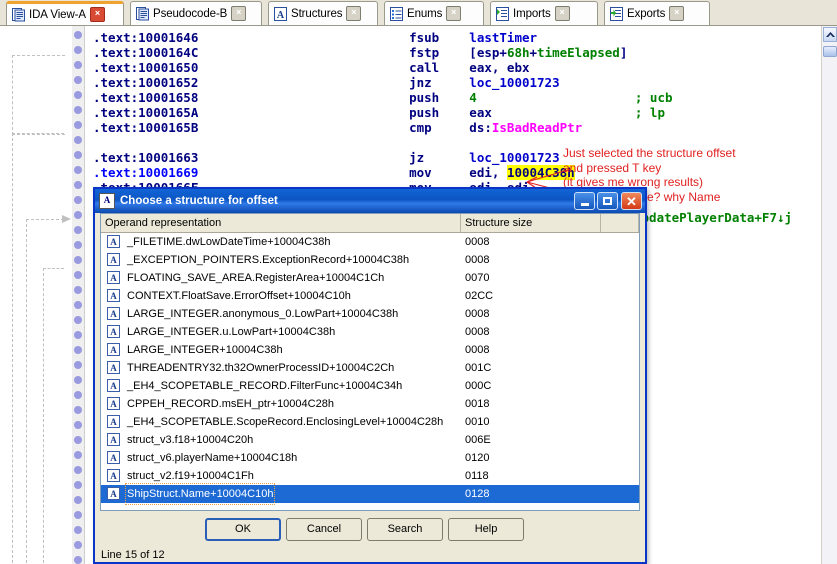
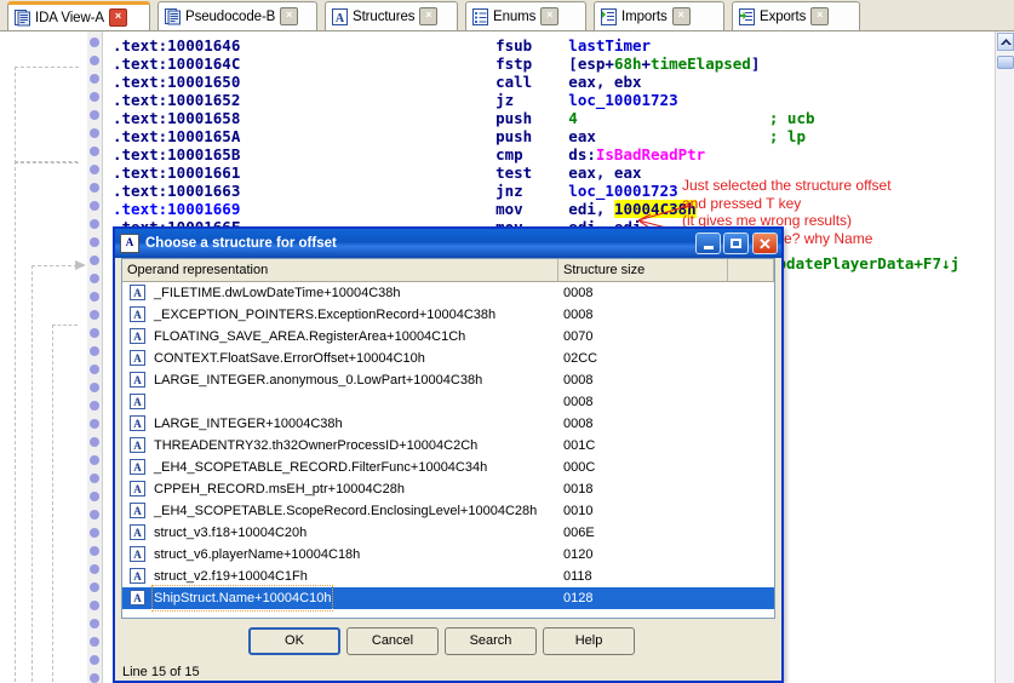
  IDA View-A
  ×
  Pseudocode-B
  ×
  A
  Structures
  ×
  Enums
  ×
  Imports
  ×
  Exports
  ×
  .text:10001646 fsub lastTimer
  .text:1000164C fstp [esp+68h+timeElapsed]
  .text:10001650 call eax, ebx
- .text:10001652 jnz loc_10001723
+ .text:10001652 jz loc_10001723
  .text:10001658 push 4 ; ucb
  .text:1000165A push eax ; lp
  .text:1000165B cmp ds:IsBadReadPtr
+ .text:10001661 test eax, eax
- .text:10001663 jz loc_10001723
+ .text:10001663 jnz loc_10001723
  .text:10001669 mov edi, 10004C38h
  datePlayerData+F7↓j
  Just selected the structure offset
  and pressed T key
  (it gives me wrong results)
  A
  Choose a structure for offset
  ✕
  Operand representation
  Structure size
  A
  _FILETIME.dwLowDateTime+10004C38h
  0008
  A
  _EXCEPTION_POINTERS.ExceptionRecord+10004C38h
  0008
  A
  FLOATING_SAVE_AREA.RegisterArea+10004C1Ch
  0070
  A
  CONTEXT.FloatSave.ErrorOffset+10004C10h
  02CC
  A
  LARGE_INTEGER.anonymous_0.LowPart+10004C38h
  0008
  A
- LARGE_INTEGER.u.LowPart+10004C38h
  0008
  A
  LARGE_INTEGER+10004C38h
  0008
  A
  THREADENTRY32.th32OwnerProcessID+10004C2Ch
  001C
  A
  _EH4_SCOPETABLE_RECORD.FilterFunc+10004C34h
  000C
  A
  CPPEH_RECORD.msEH_ptr+10004C28h
  0018
  A
  _EH4_SCOPETABLE.ScopeRecord.EnclosingLevel+10004C28h
  0010
  A
  struct_v3.f18+10004C20h
  006E
  A
  struct_v6.playerName+10004C18h
  0120
  A
  struct_v2.f19+10004C1Fh
  0118
  A
  ShipStruct.Name+10004C10h
  0128
  OK
  Cancel
  Search
  Help
- Line 15 of 12
+ Line 15 of 15
